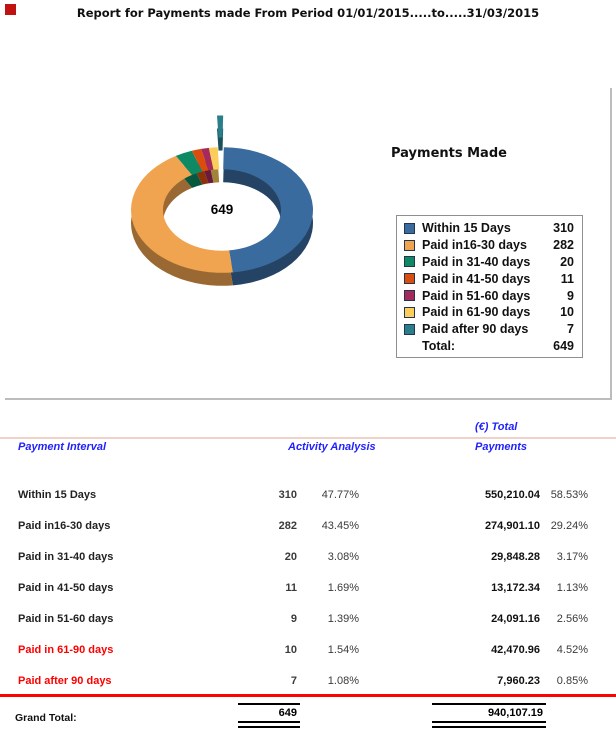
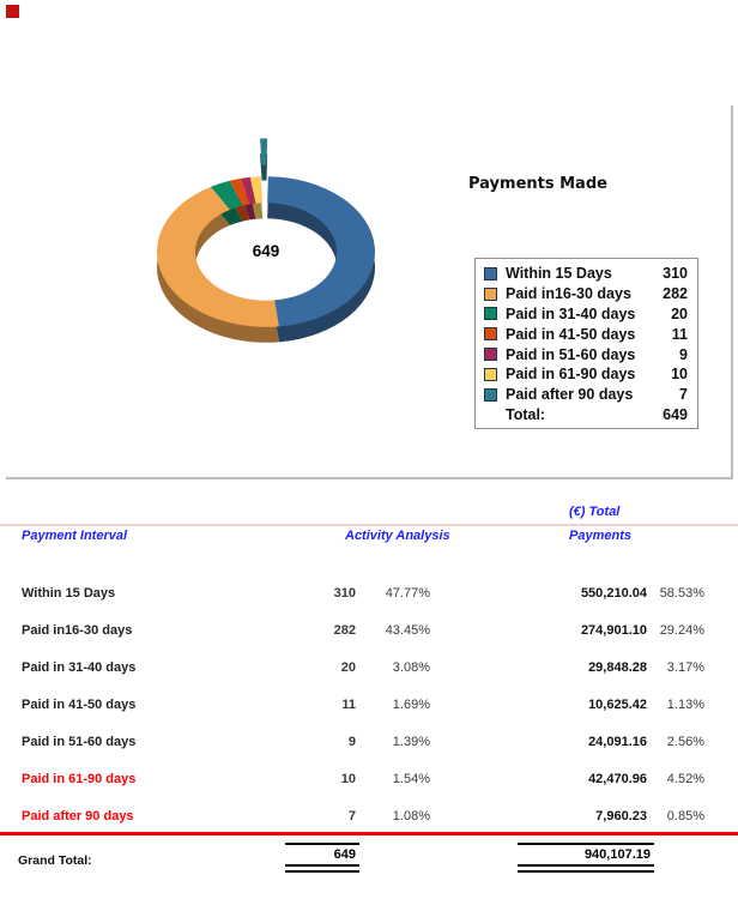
- Report for Payments made From Period 01/01/2015.....to.....31/03/2015
  649
  Payments Made
  Within 15 Days
  310
  Paid in16-30 days
  282
  Paid in 31-40 days
  20
  Paid in 41-50 days
  11
  Paid in 51-60 days
  9
  Paid in 61-90 days
  10
  Paid after 90 days
  7
  Total:
  649
  (€) Total
  Payment Interval
  Activity Analysis
  Payments
  Within 15 Days
  310
  47.77%
  550,210.04
  58.53%
  Paid in16-30 days
  282
  43.45%
  274,901.10
  29.24%
  Paid in 31-40 days
  20
  3.08%
  29,848.28
  3.17%
  Paid in 41-50 days
  11
  1.69%
- 13,172.34
+ 10,625.42
  1.13%
  Paid in 51-60 days
  9
  1.39%
  24,091.16
  2.56%
  Paid in 61-90 days
  10
  1.54%
  42,470.96
  4.52%
  Paid after 90 days
  7
  1.08%
  7,960.23
  0.85%
  Grand Total:
  649
  940,107.19
